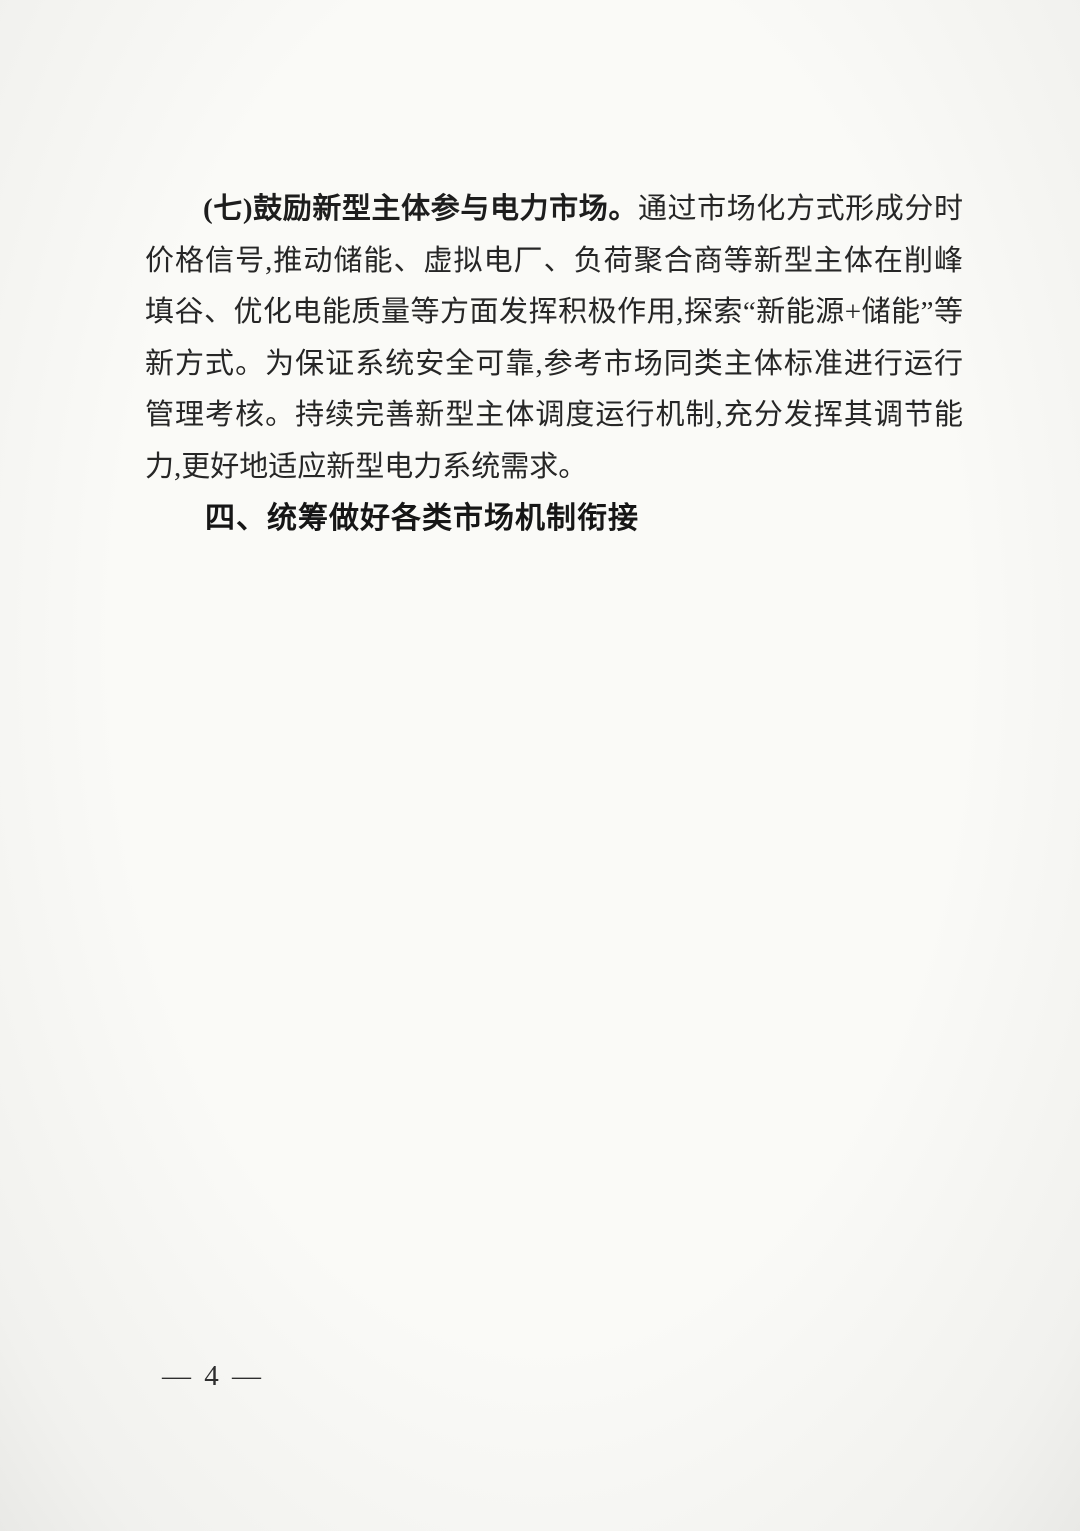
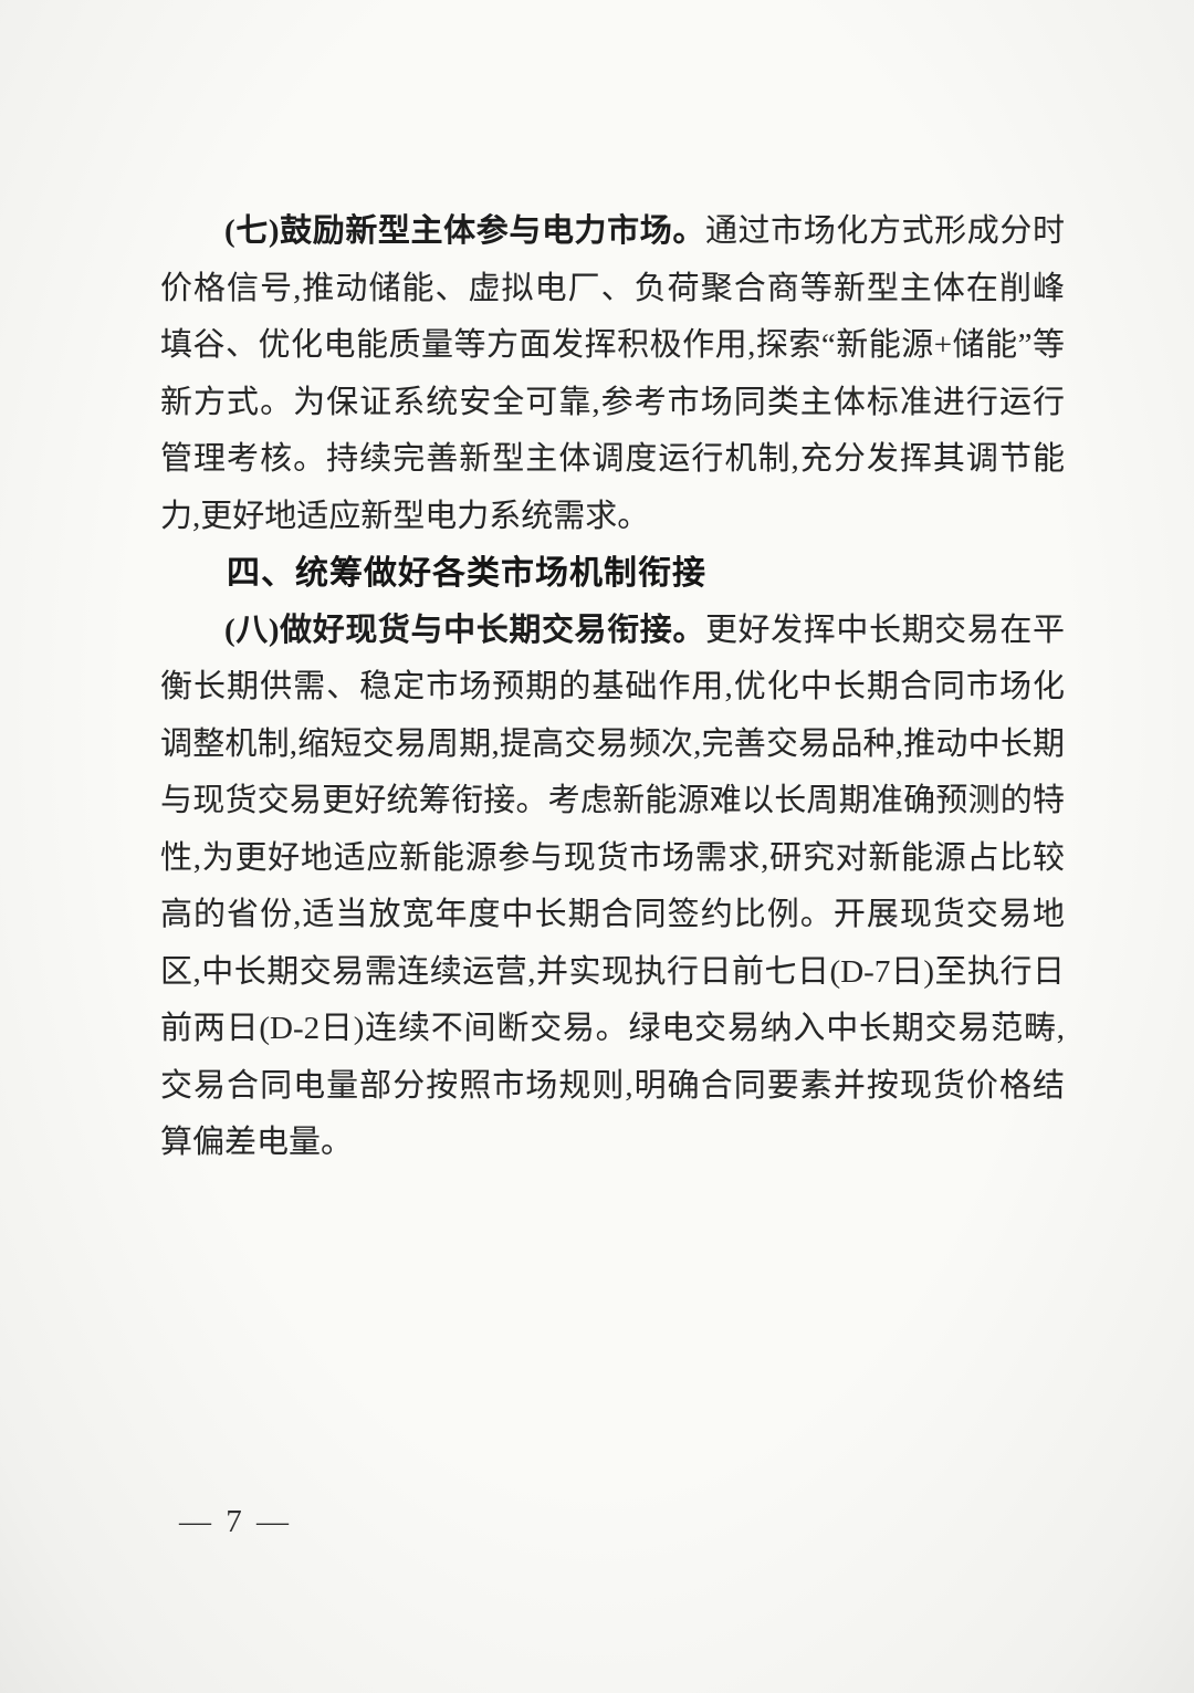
  (七)鼓励新型主体参与电力市场。通过市场化方式形成分时价格信号,推动储能、虚拟电厂、负荷聚合商等新型主体在削峰填谷、优化电能质量等方面发挥积极作用,探索“新能源+储能”等新方式。为保证系统安全可靠,参考市场同类主体标准进行运行管理考核。持续完善新型主体调度运行机制,充分发挥其调节能力,更好地适应新型电力系统需求。
  四、统筹做好各类市场机制衔接
+ (八)做好现货与中长期交易衔接。更好发挥中长期交易在平衡长期供需、稳定市场预期的基础作用,优化中长期合同市场化调整机制,缩短交易周期,提高交易频次,完善交易品种,推动中长期与现货交易更好统筹衔接。考虑新能源难以长周期准确预测的特性,为更好地适应新能源参与现货市场需求,研究对新能源占比较高的省份,适当放宽年度中长期合同签约比例。开展现货交易地区,中长期交易需连续运营,并实现执行日前七日(D-7日)至执行日前两日(D-2日)连续不间断交易。绿电交易纳入中长期交易范畴,交易合同电量部分按照市场规则,明确合同要素并按现货价格结算偏差电量。
- — 4 —
+ — 7 —
